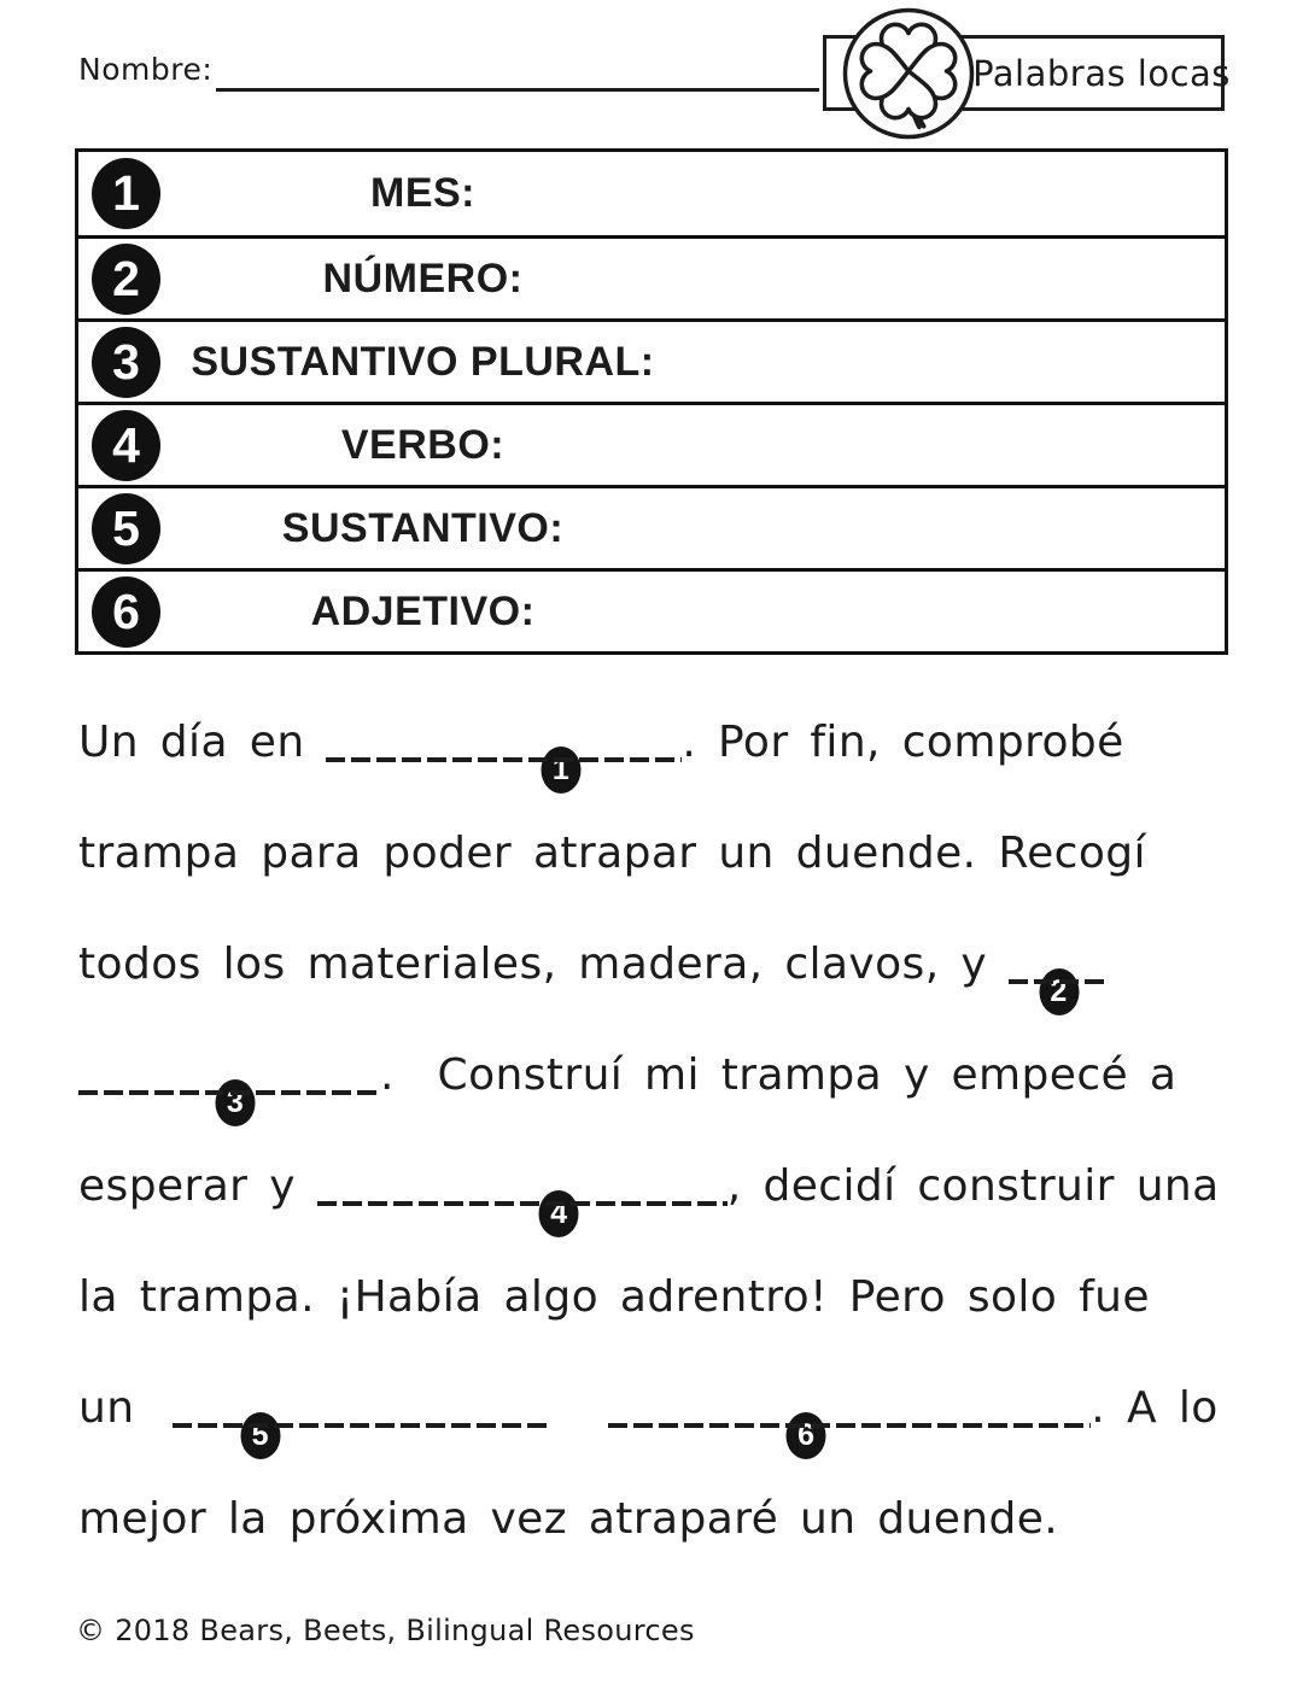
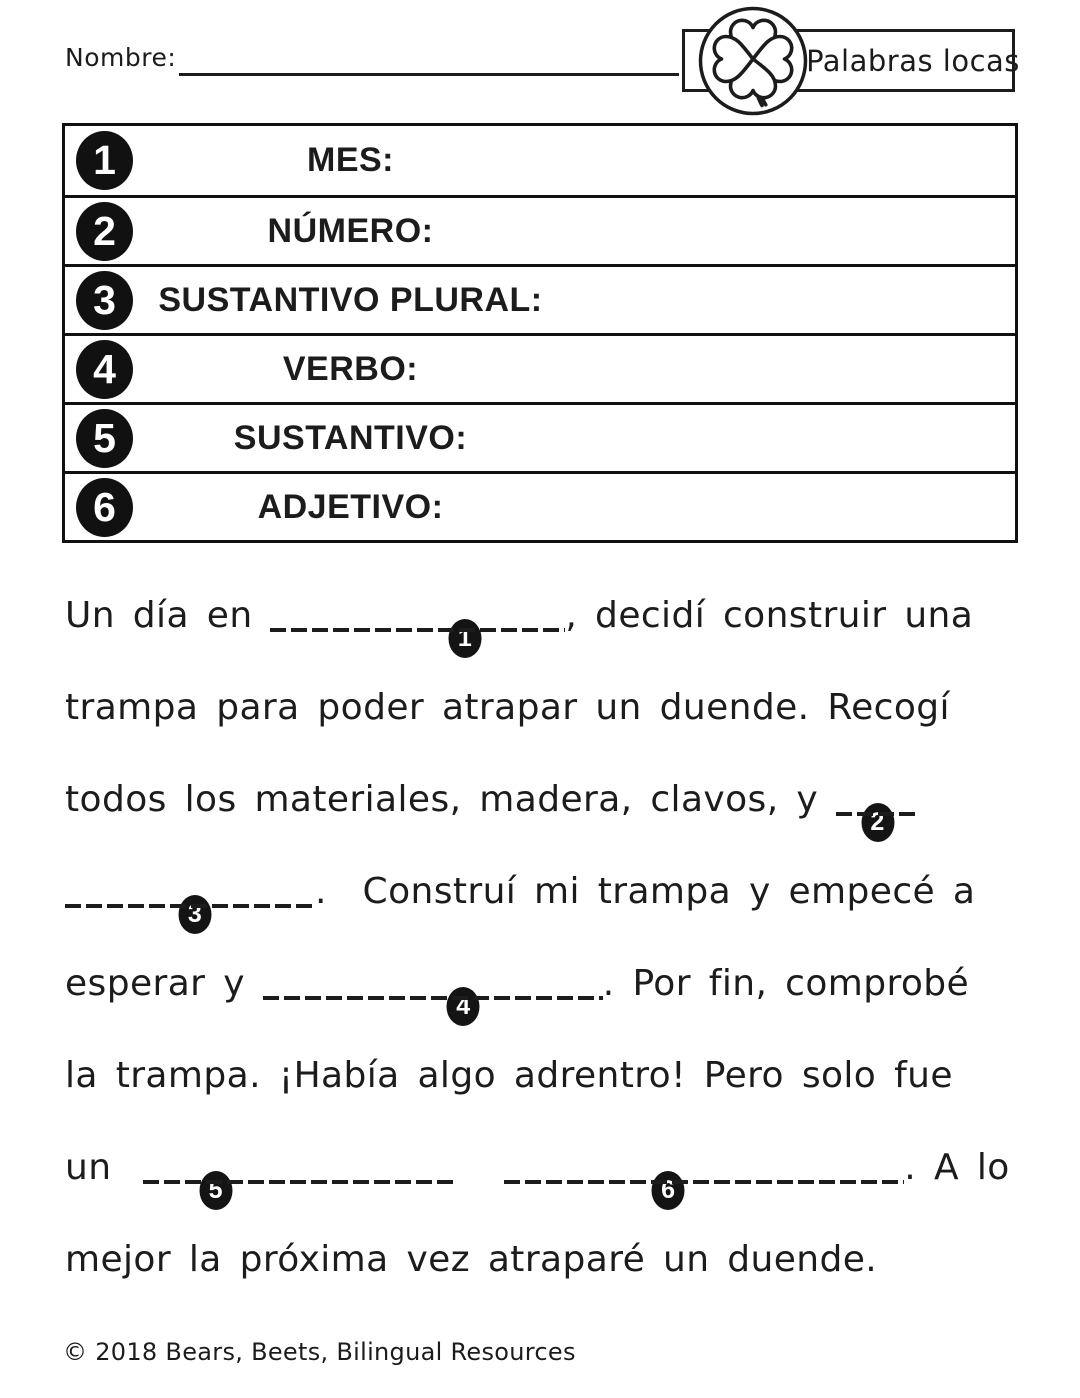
  Nombre:
  Palabras locas
  1
  MES:
  2
  NÚMERO:
  3
  SUSTANTIVO PLURAL:
  4
  VERBO:
  5
  SUSTANTIVO:
  6
  ADJETIVO:
  Un día en
  1
- . Por fin, comprobé
+ , decidí construir una
  trampa para poder atrapar un duende. Recogí
  todos los materiales, madera, clavos, y
  2
  3
  . Construí mi trampa y empecé a
  esperar y
  4
- , decidí construir una
+ . Por fin, comprobé
  la trampa. ¡Había algo adrentro! Pero solo fue
  un
  5
  6
  . A lo
  mejor la próxima vez atraparé un duende.
  © 2018 Bears, Beets, Bilingual Resources
